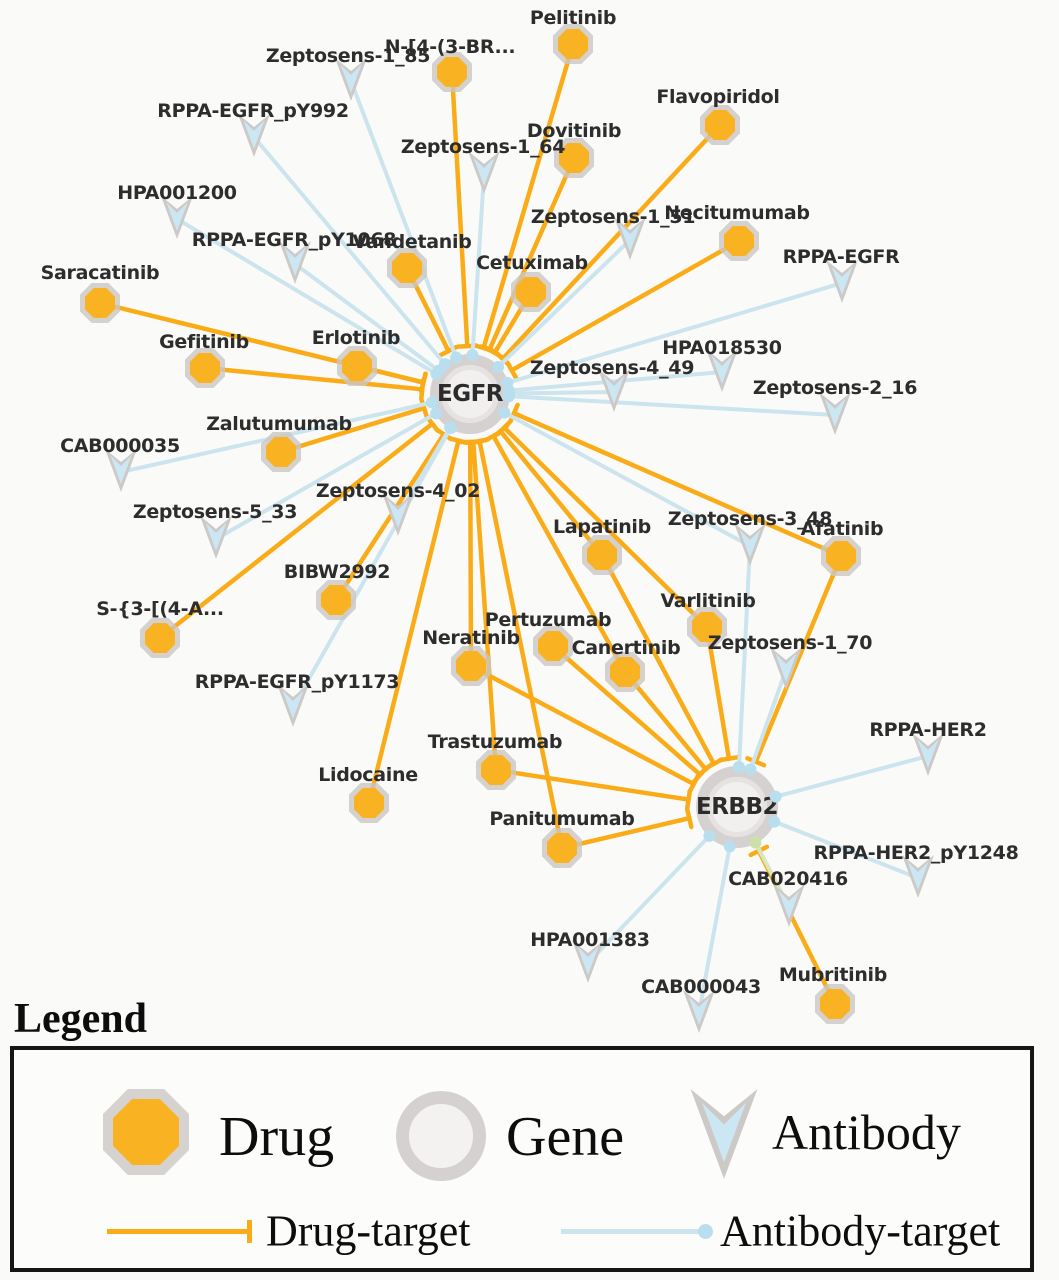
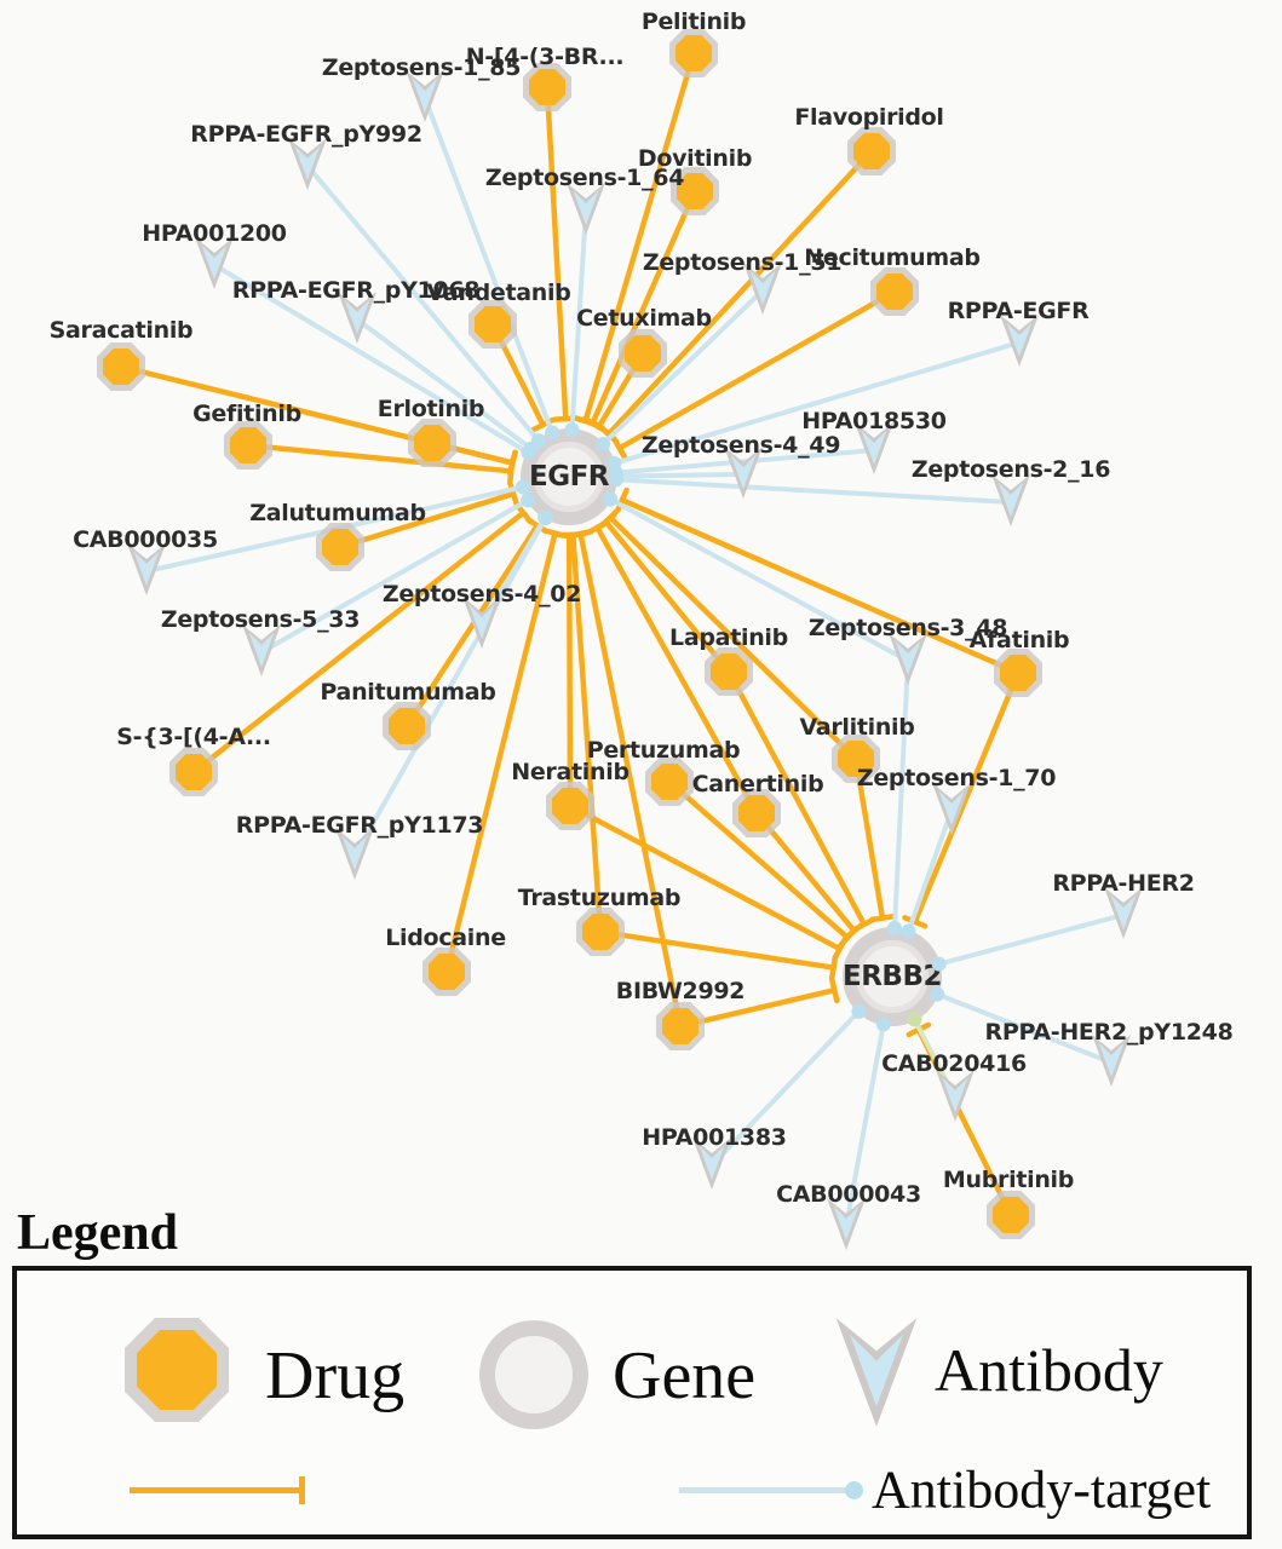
  EGFR
  ERBB2
  Pelitinib
  N-[4-(3-BR...
  Dovitinib
  Flavopiridol
  Necitumumab
  Vandetanib
  Cetuximab
  Saracatinib
  Gefitinib
  Erlotinib
  Zalutumumab
- BIBW2992
+ Panitumumab
  S-{3-[(4-A...
  Lapatinib
  Afatinib
  Varlitinib
  Neratinib
  Pertuzumab
  Canertinib
  Trastuzumab
  Lidocaine
- Panitumumab
+ BIBW2992
  Mubritinib
  Zeptosens-1_85
  Zeptosens-1_64
  Zeptosens-1_51
  RPPA-EGFR_pY992
  HPA001200
  RPPA-EGFR_pY1068
  RPPA-EGFR
  Zeptosens-4_49
  HPA018530
  Zeptosens-2_16
  CAB000035
  Zeptosens-5_33
  Zeptosens-4_02
  RPPA-EGFR_pY1173
  Zeptosens-3_48
  Zeptosens-1_70
  RPPA-HER2
  RPPA-HER2_pY1248
  CAB020416
  HPA001383
  CAB000043
  Legend
  Drug
  Gene
  Antibody
- Drug-target
  Antibody-target
